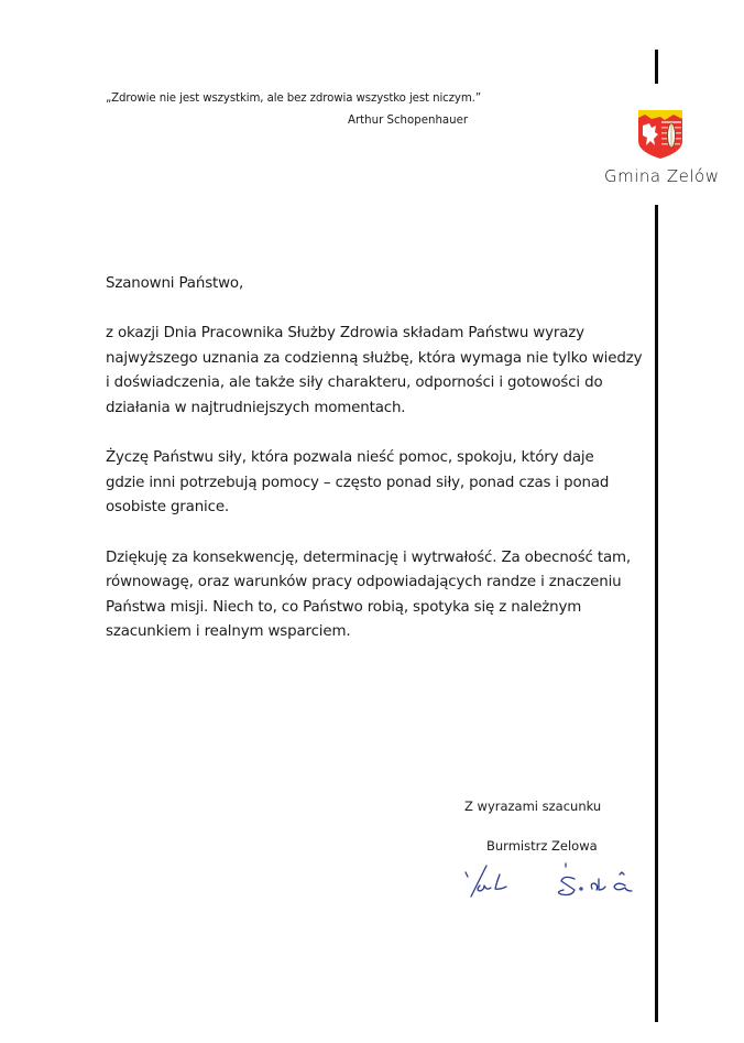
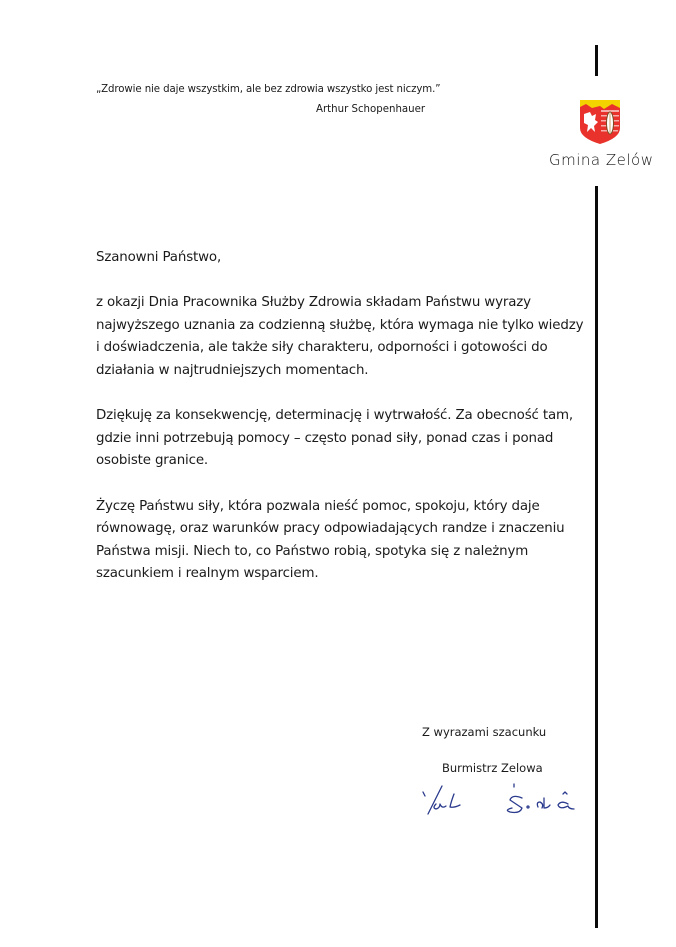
- „Zdrowie nie jest wszystkim, ale bez zdrowia wszystko jest niczym.”
+ „Zdrowie nie daje wszystkim, ale bez zdrowia wszystko jest niczym.”
  Arthur Schopenhauer
  Gmina Zelów
  Szanowni Państwo,
  z okazji Dnia Pracownika Służby Zdrowia składam Państwu wyrazy
  najwyższego uznania za codzienną służbę, która wymaga nie tylko wiedzy
  i doświadczenia, ale także siły charakteru, odporności i gotowości do
  działania w najtrudniejszych momentach.
- Życzę Państwu siły, która pozwala nieść pomoc, spokoju, który daje
+ Dziękuję za konsekwencję, determinację i wytrwałość. Za obecność tam,
  gdzie inni potrzebują pomocy – często ponad siły, ponad czas i ponad
  osobiste granice.
- Dziękuję za konsekwencję, determinację i wytrwałość. Za obecność tam,
+ Życzę Państwu siły, która pozwala nieść pomoc, spokoju, który daje
  równowagę, oraz warunków pracy odpowiadających randze i znaczeniu
  Państwa misji. Niech to, co Państwo robią, spotyka się z należnym
  szacunkiem i realnym wsparciem.
  Z wyrazami szacunku
  Burmistrz Zelowa
